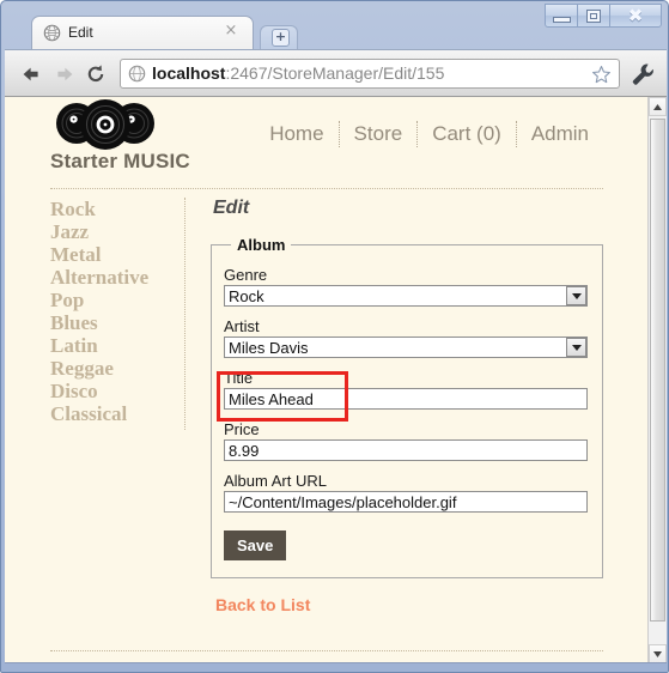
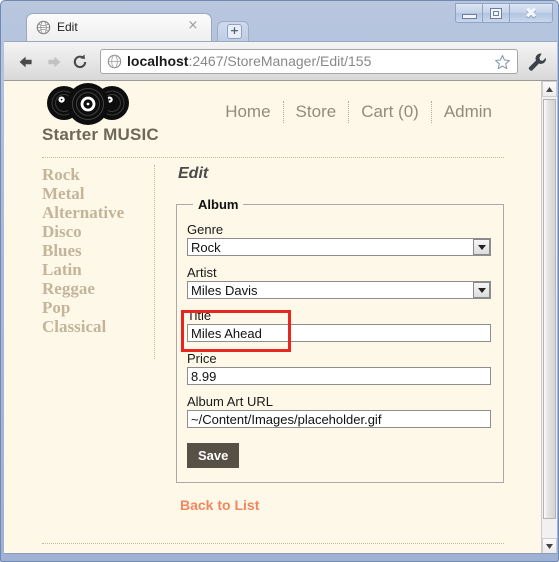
  ✖
  Edit
  ×
  +
  localhost:2467/StoreManager/Edit/155
  Starter MUSIC
  Home
  Store
  Cart (0)
  Admin
  Rock
- Jazz
  Metal
  Alternative
- Pop
+ Disco
  Blues
  Latin
  Reggae
- Disco
+ Pop
  Classical
  Edit
  Album
  Genre
  Rock
  Artist
  Miles Davis
  Title
  Miles Ahead
  Price
  8.99
  Album Art URL
  ~/Content/Images/placeholder.gif
  Save
  Back to List
